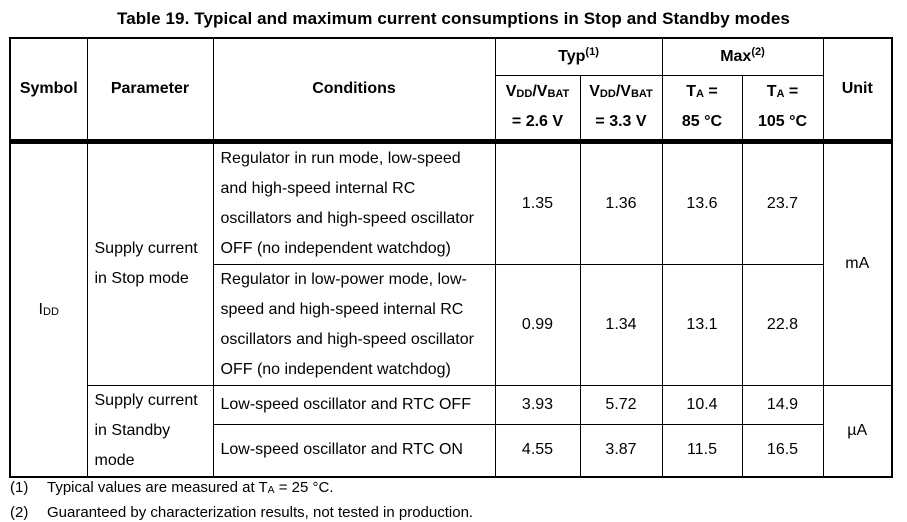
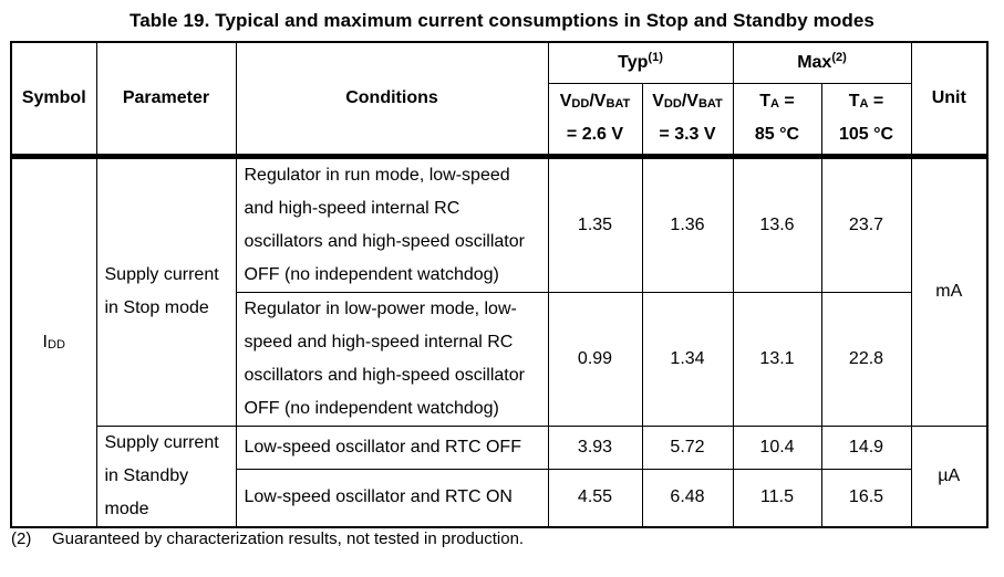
  Table 19. Typical and maximum current consumptions in Stop and Standby modes
  Symbol	Parameter	Conditions	Typ(1)	Max(2)	Unit
  VDD/VBAT= 2.6 V	VDD/VBAT= 3.3 V	TA =85 °C	TA =105 °C
  IDD	Supply currentin Stop mode	Regulator in run mode, low-speedand high-speed internal RCoscillators and high-speed oscillatorOFF (no independent watchdog)	1.35	1.36	13.6	23.7	mA
  Regulator in low-power mode, low-speed and high-speed internal RCoscillators and high-speed oscillatorOFF (no independent watchdog)	0.99	1.34	13.1	22.8
  Supply currentin Standbymode	Low-speed oscillator and RTC OFF	3.93	5.72	10.4	14.9	µA
- Low-speed oscillator and RTC ON	4.55	3.87	11.5	16.5
+ Low-speed oscillator and RTC ON	4.55	6.48	11.5	16.5
- (1)
- Typical values are measured at TA = 25 °C.
  (2)
  Guaranteed by characterization results, not tested in production.
